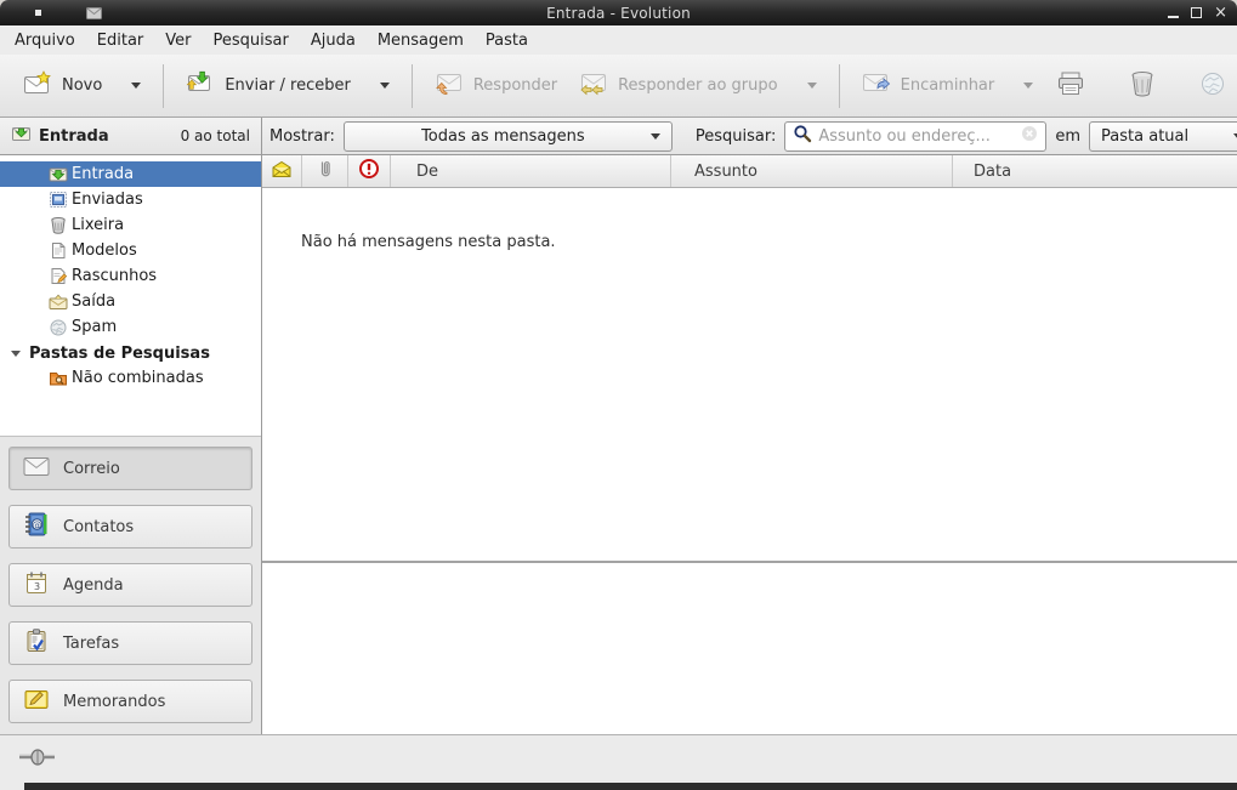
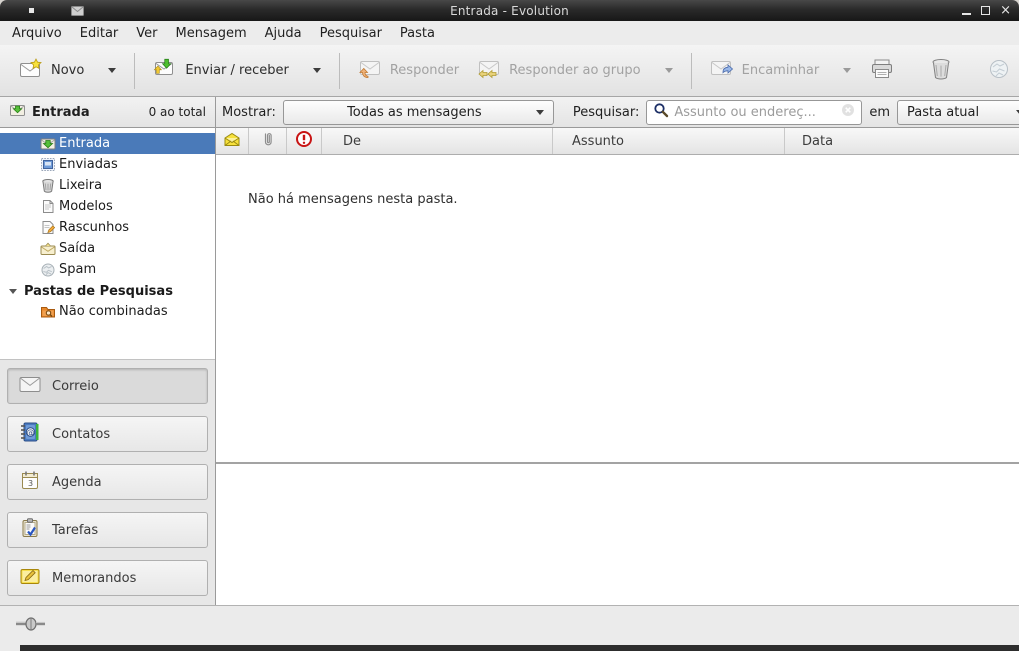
  Entrada - Evolution
  ×
  Arquivo
  Editar
  Ver
- Pesquisar
+ Mensagem
  Ajuda
- Mensagem
+ Pesquisar
  Pasta
  Novo
  Enviar / receber
  Responder
  Responder ao grupo
  Encaminhar
  Entrada
  0 ao total
  Mostrar:
  Todas as mensagens
  Pesquisar:
  Assunto ou endereç...
  em
  Pasta atual
  Entrada
  Enviadas
  Lixeira
  Modelos
  Rascunhos
  Saída
  Spam
  Pastas de Pesquisas
  Não combinadas
  Correio
  @
  Contatos
  3
  Agenda
  Tarefas
  Memorandos
  De
  Assunto
  Data
  Não há mensagens nesta pasta.
